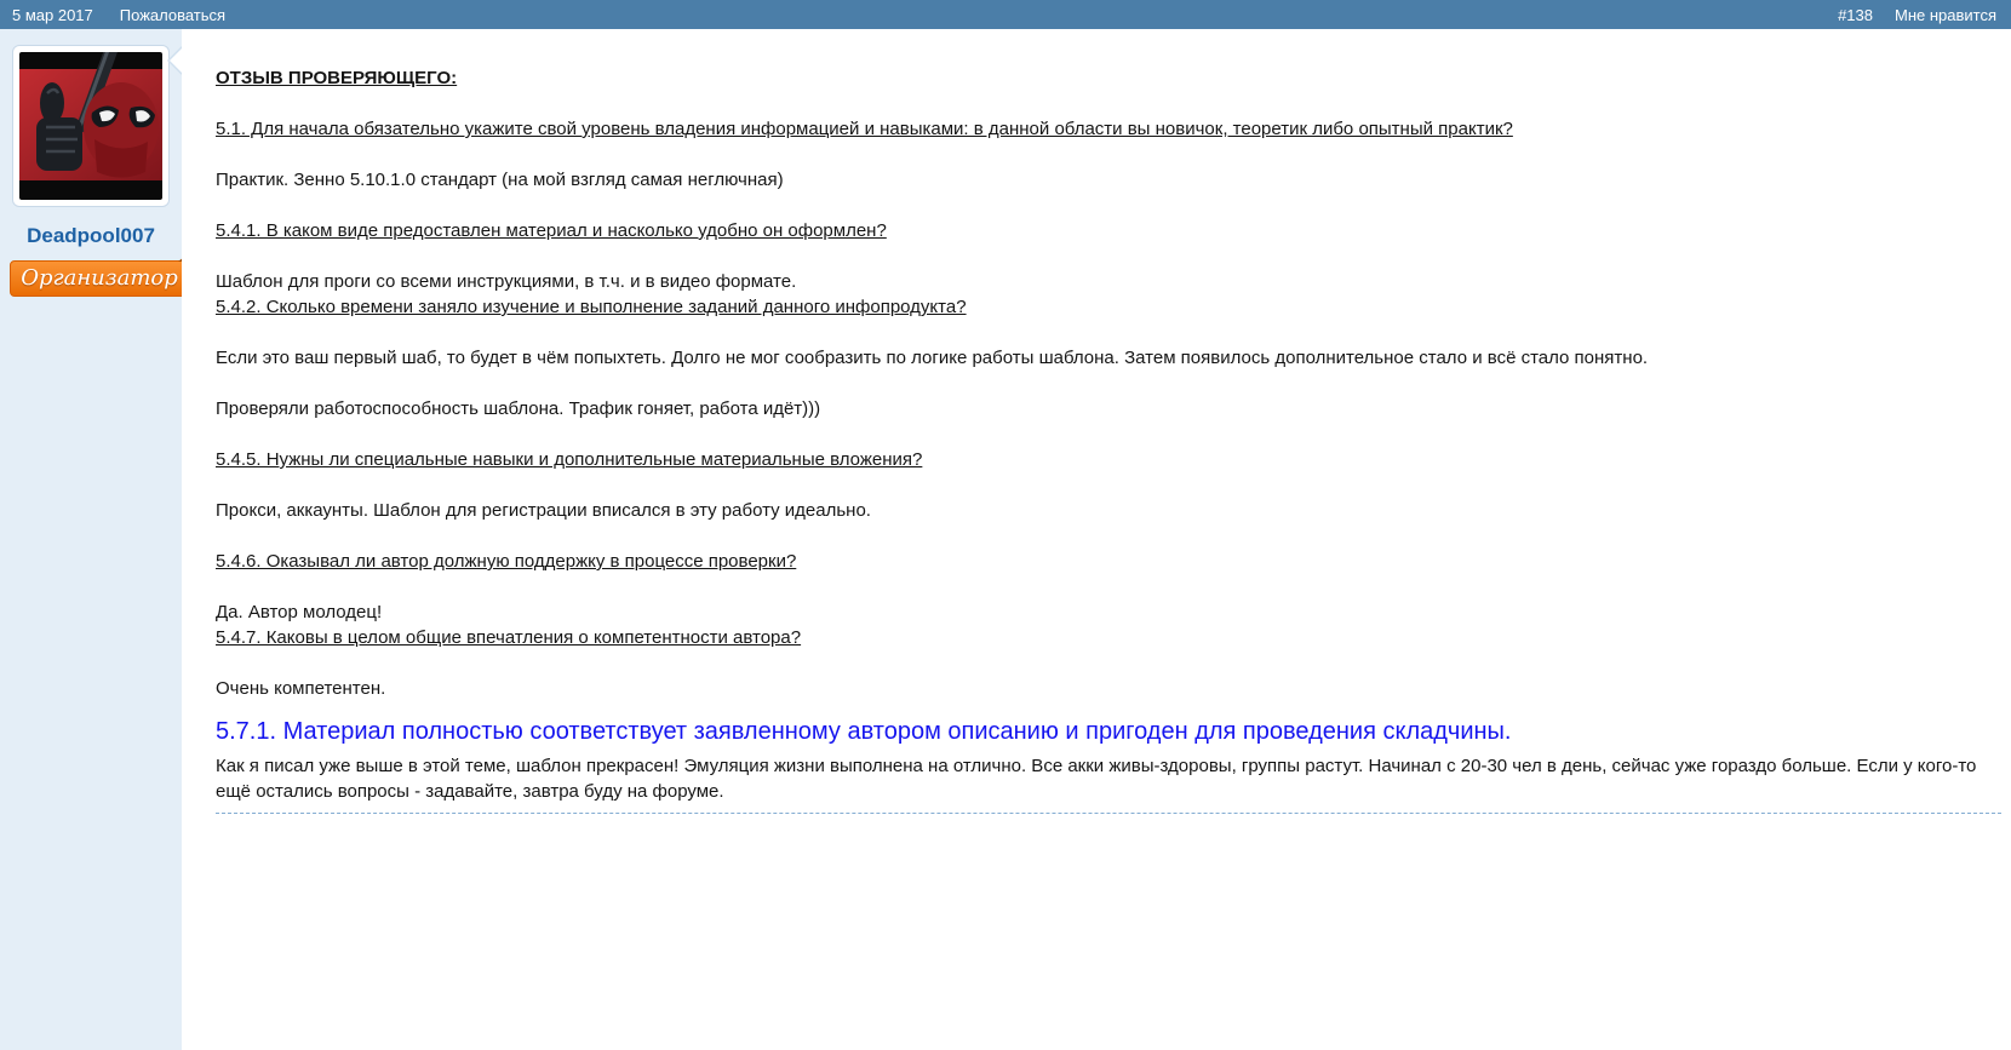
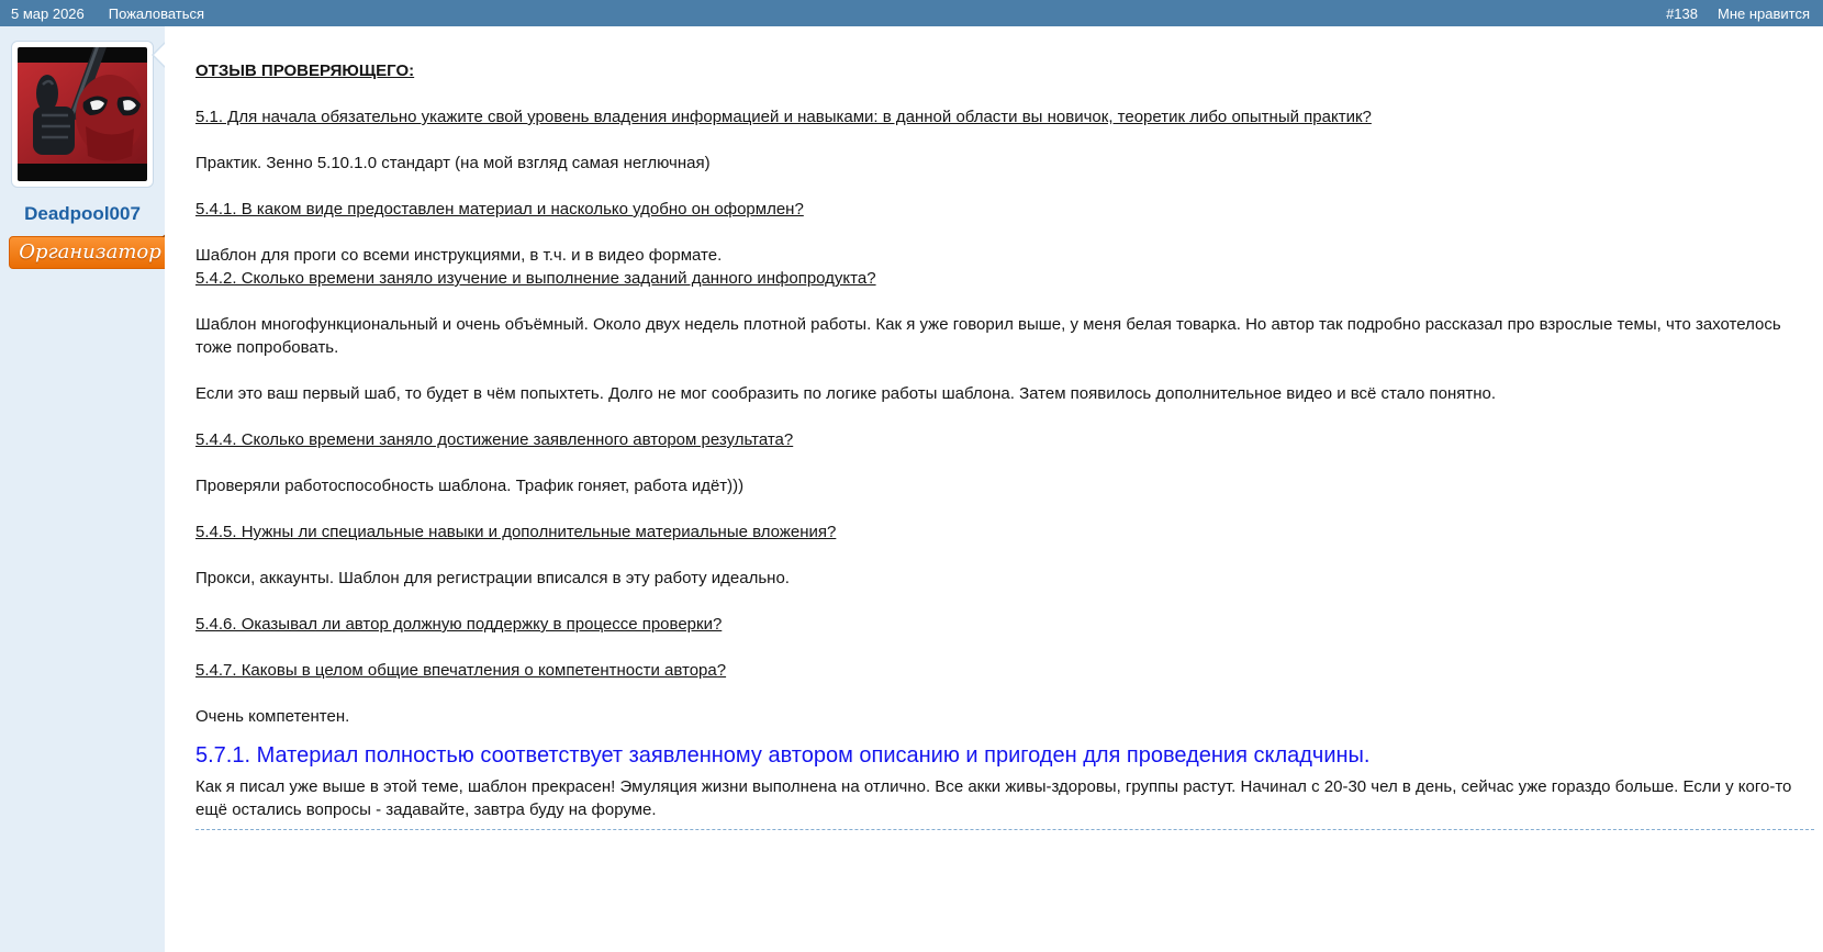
- 5 мар 2017
+ 5 мар 2026
  Пожаловаться
  #138
  Мне нравится
  Deadpool007
  Организатор
  ОТЗЫВ ПРОВЕРЯЮЩЕГО:
  5.1. Для начала обязательно укажите свой уровень владения информацией и навыками: в данной области вы новичок, теоретик либо опытный практик?
  Практик. Зенно 5.10.1.0 стандарт (на мой взгляд самая неглючная)
  5.4.1. В каком виде предоставлен материал и насколько удобно он оформлен?
  Шаблон для проги со всеми инструкциями, в т.ч. и в видео формате.
  5.4.2. Сколько времени заняло изучение и выполнение заданий данного инфопродукта?
+ Шаблон многофункциональный и очень объёмный. Около двух недель плотной работы. Как я уже говорил выше, у меня белая товарка. Но автор так подробно рассказал про взрослые темы, что захотелось тоже попробовать.
- Если это ваш первый шаб, то будет в чём попыхтеть. Долго не мог сообразить по логике работы шаблона. Затем появилось дополнительное стало и всё стало понятно.
+ Если это ваш первый шаб, то будет в чём попыхтеть. Долго не мог сообразить по логике работы шаблона. Затем появилось дополнительное видео и всё стало понятно.
+ 5.4.4. Сколько времени заняло достижение заявленного автором результата?
  Проверяли работоспособность шаблона. Трафик гоняет, работа идёт)))
  5.4.5. Нужны ли специальные навыки и дополнительные материальные вложения?
  Прокси, аккаунты. Шаблон для регистрации вписался в эту работу идеально.
  5.4.6. Оказывал ли автор должную поддержку в процессе проверки?
- Да. Автор молодец!
  5.4.7. Каковы в целом общие впечатления о компетентности автора?
  Очень компетентен.
  5.7.1. Материал полностью соответствует заявленному автором описанию и пригоден для проведения складчины.
  Как я писал уже выше в этой теме, шаблон прекрасен! Эмуляция жизни выполнена на отлично. Все акки живы-здоровы, группы растут. Начинал с 20-30 чел в день, сейчас уже гораздо больше. Если у кого-то ещё остались вопросы - задавайте, завтра буду на форуме.
